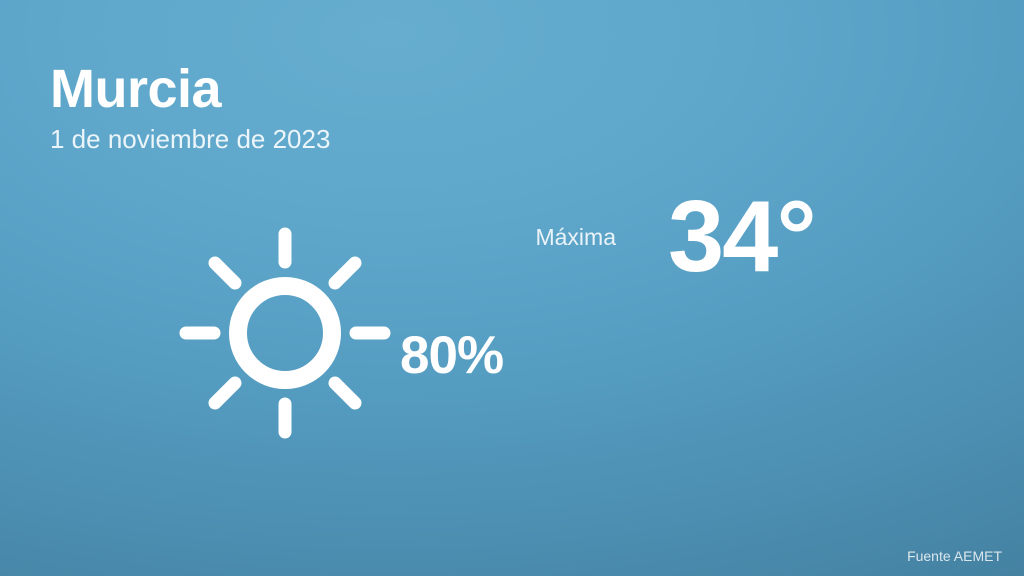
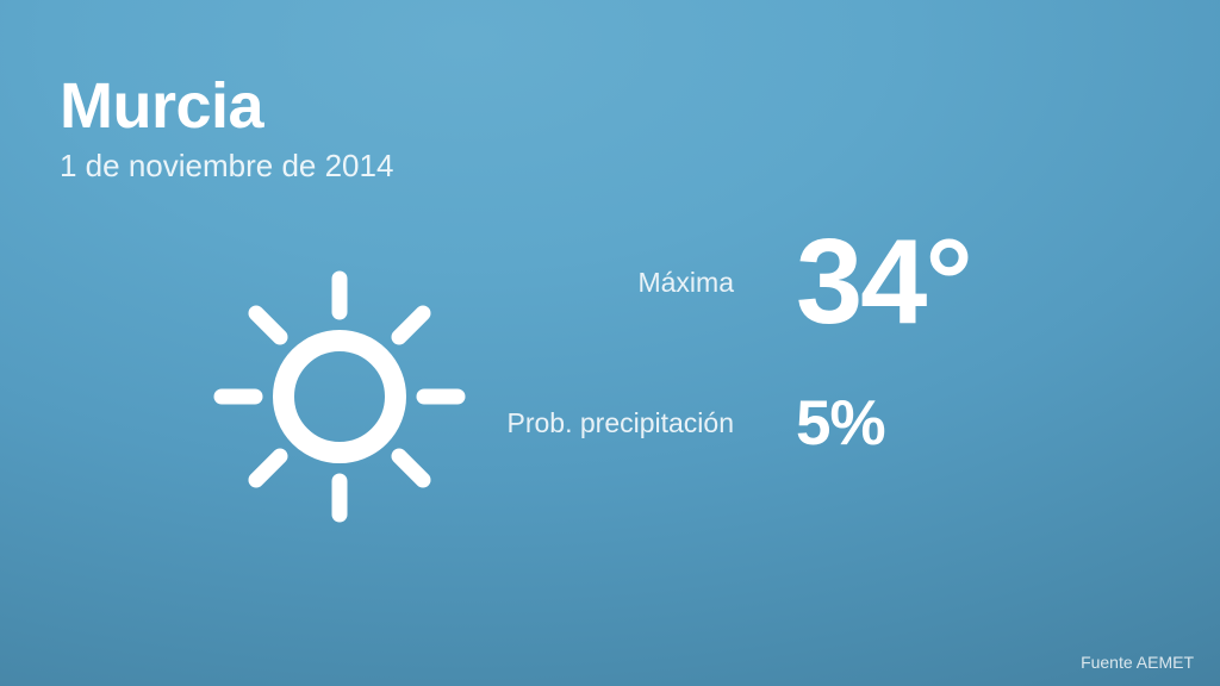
  Murcia
- 1 de noviembre de 2023
+ 1 de noviembre de 2014
  Máxima
  34°
+ Prob. precipitación
- 80%
+ 5%
  Fuente AEMET
